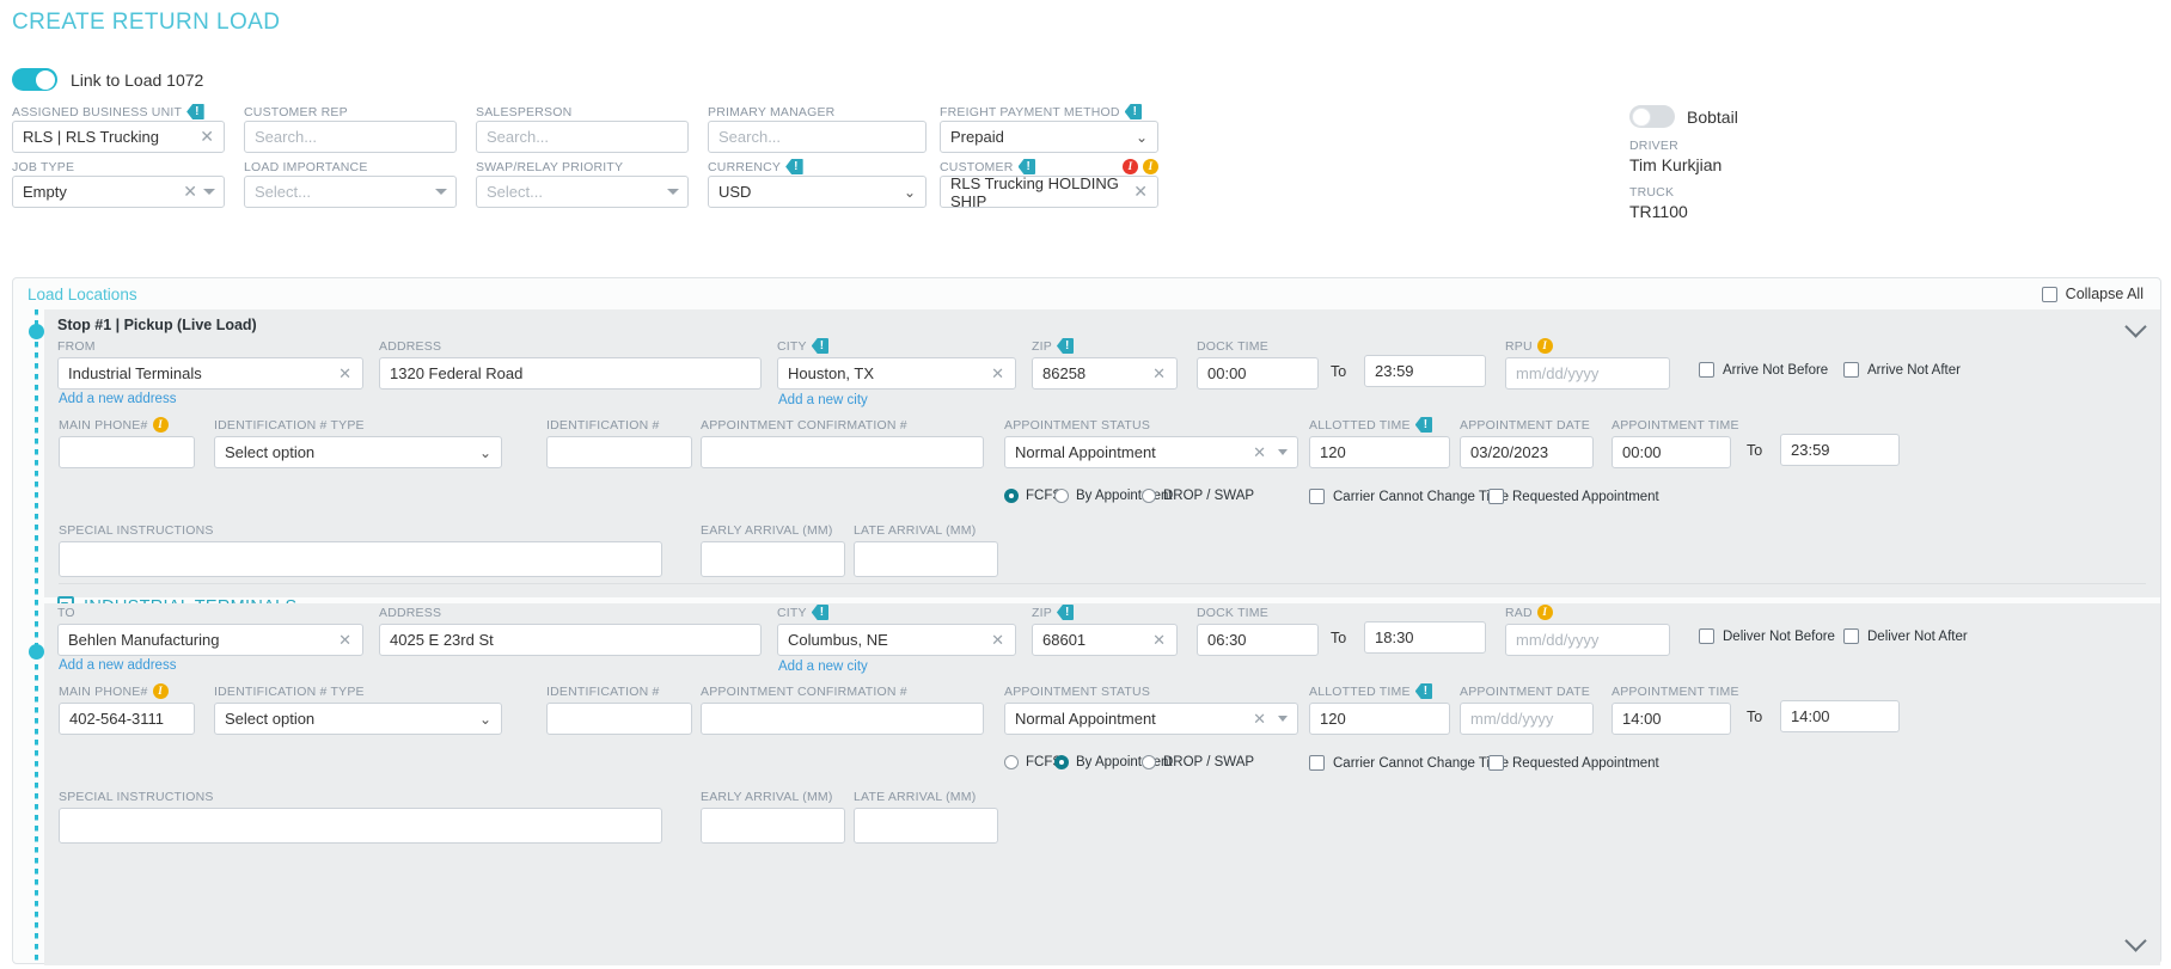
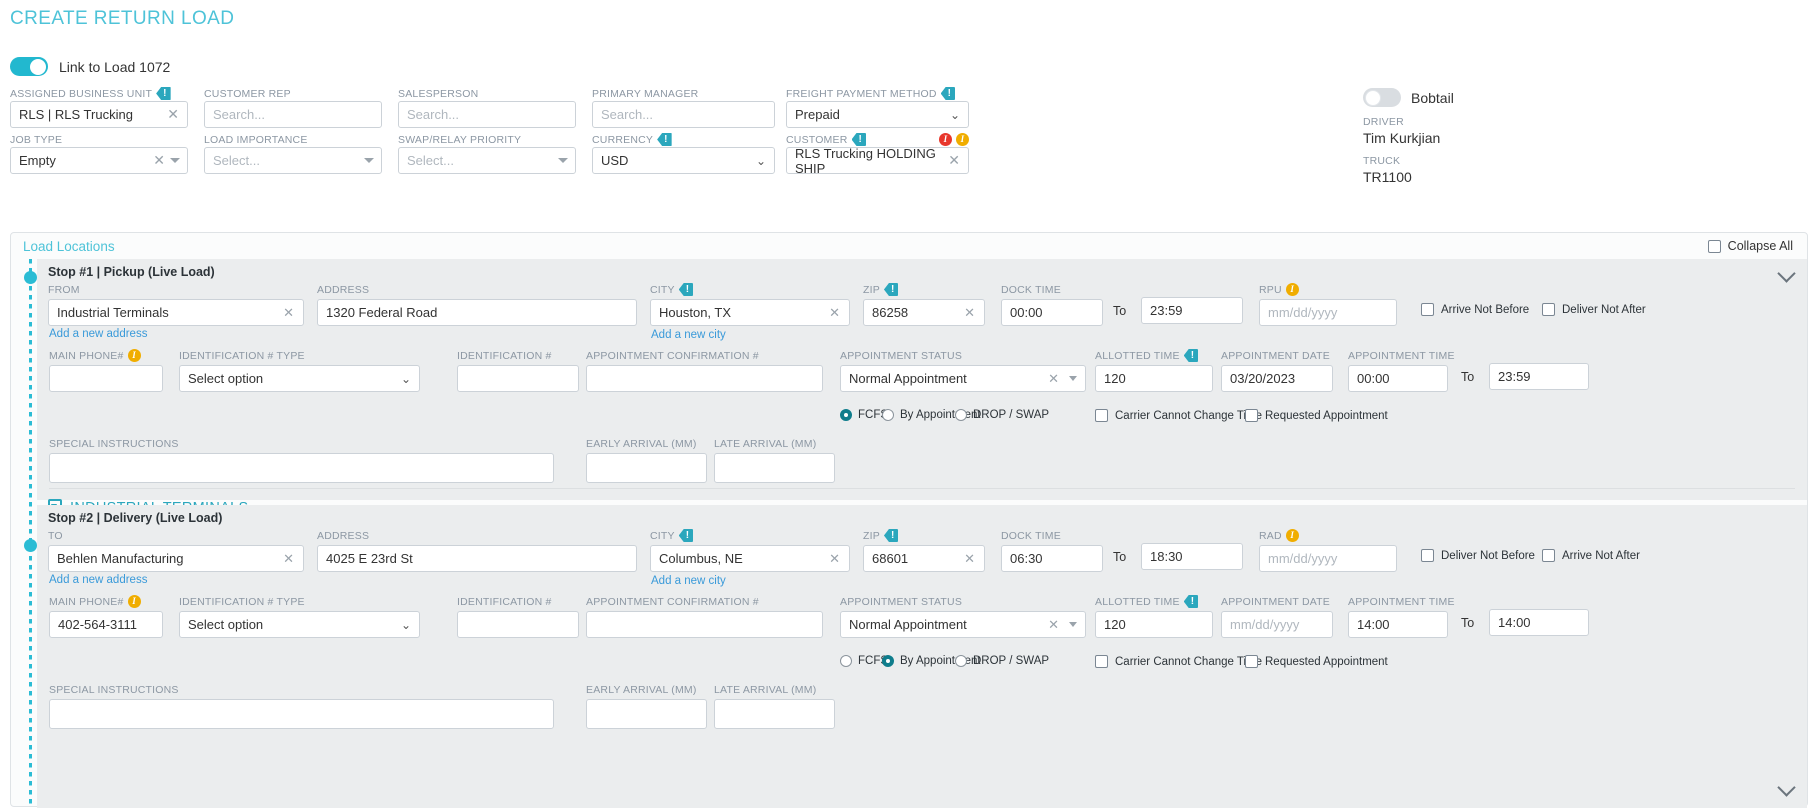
  CREATE RETURN LOAD
  Link to Load 1072
  ASSIGNED BUSINESS UNIT
  !
  RLS | RLS Trucking
  ✕
  CUSTOMER REP
  Search...
  SALESPERSON
  Search...
  PRIMARY MANAGER
  Search...
  FREIGHT PAYMENT METHOD
  !
  Prepaid
  ⌄
  JOB TYPE
  Empty
  ✕
  LOAD IMPORTANCE
  Select...
  SWAP/RELAY PRIORITY
  Select...
  CURRENCY
  !
  USD
  ⌄
  CUSTOMER
  !
  I
  I
  RLS Trucking HOLDING SHIP
  ✕
  Bobtail
  DRIVER
  Tim Kurkjian
  TRUCK
  TR1100
  Load Locations
  Collapse All
  Stop #1 | Pickup (Live Load)
  FROM
  Industrial Terminals
  ✕
  ADDRESS
  1320 Federal Road
  CITY
  !
  Houston, TX
  ✕
  ZIP
  !
  86258
  ✕
  DOCK TIME
  00:00
  To
  23:59
  RPU
  I
  mm/dd/yyyy
  Arrive Not Before
- Arrive Not After
+ Deliver Not After
  Add a new address
  Add a new city
  MAIN PHONE#
  I
  IDENTIFICATION # TYPE
  Select option
  ⌄
  IDENTIFICATION #
  APPOINTMENT CONFIRMATION #
  APPOINTMENT STATUS
  Normal Appointment
  ✕
  ALLOTTED TIME
  !
  120
  APPOINTMENT DATE
  03/20/2023
  APPOINTMENT TIME
  00:00
  To
  23:59
  FCF
  By Appointent
  DROP / SWAP
  Carrier Cannot Change Te
  Requested Appointment
  SPECIAL INSTRUCTIONS
  EARLY ARRIVAL (MM)
  LATE ARRIVAL (MM)
+ Stop #2 | Delivery (Live Load)
  TO
  Behlen Manufacturing
  ✕
  ADDRESS
  4025 E 23rd St
  CITY
  !
  Columbus, NE
  ✕
  ZIP
  !
  68601
  ✕
  DOCK TIME
  06:30
  To
  18:30
  RAD
  I
  mm/dd/yyyy
  Deliver Not Before
- Deliver Not After
+ Arrive Not After
  Add a new address
  Add a new city
  MAIN PHONE#
  I
  402-564-3111
  IDENTIFICATION # TYPE
  Select option
  ⌄
  IDENTIFICATION #
  APPOINTMENT CONFIRMATION #
  APPOINTMENT STATUS
  Normal Appointment
  ✕
  ALLOTTED TIME
  !
  120
  APPOINTMENT DATE
  mm/dd/yyyy
  APPOINTMENT TIME
  14:00
  To
  14:00
  FCF
  By Appointent
  DROP / SWAP
  Carrier Cannot Change Te
  Requested Appointment
  SPECIAL INSTRUCTIONS
  EARLY ARRIVAL (MM)
  LATE ARRIVAL (MM)
